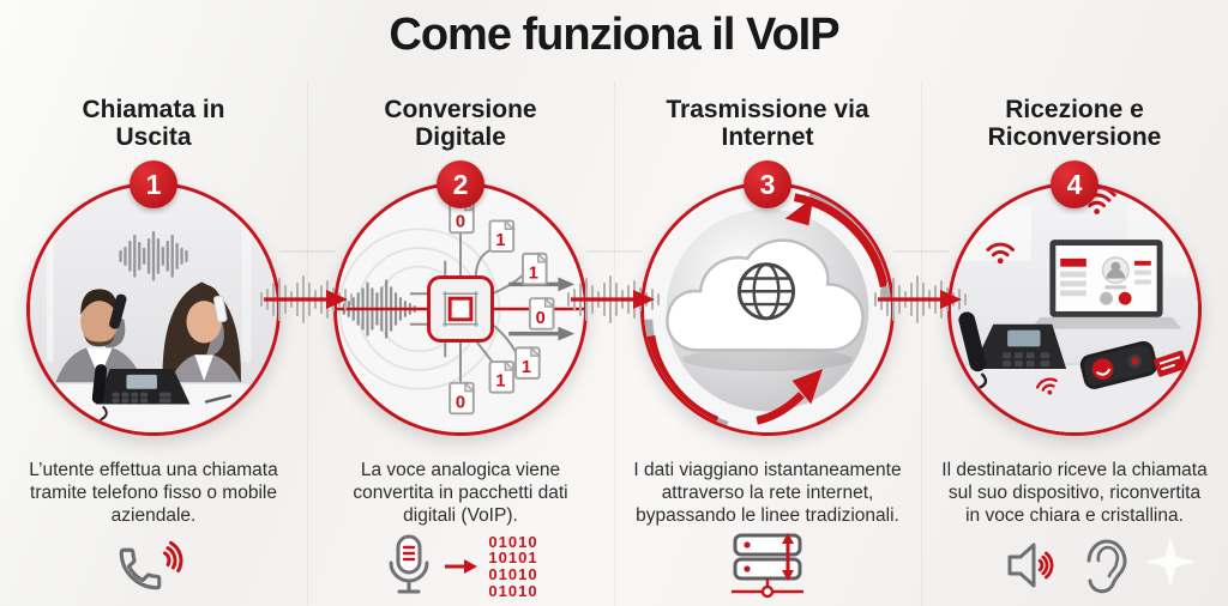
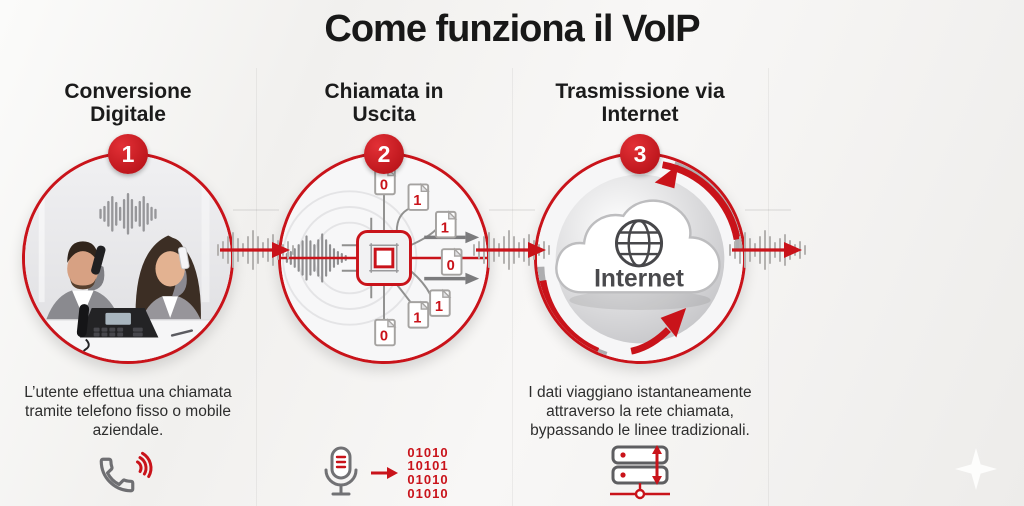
  Come funziona il VoIP
- Chiamata in Uscita
+ Conversione Digitale
  1
  L’utente effettua una chiamata tramite telefono fisso o mobile aziendale.
- Conversione Digitale
+ Chiamata in Uscita
  2
  0
  1
  1
  0
  1
  0
  1
- La voce analogica viene convertita in pacchetti dati digitali (VoIP).
  01010
  10101
  01010
  01010
  Trasmissione via Internet
  3
+ Internet
- I dati viaggiano istantaneamente attraverso la rete internet, bypassando le linee tradizionali.
+ I dati viaggiano istantaneamente attraverso la rete chiamata, bypassando le linee tradizionali.
- Ricezione e Riconversione
- 4
- Il destinatario riceve la chiamata sul suo dispositivo, riconvertita in voce chiara e cristallina.
